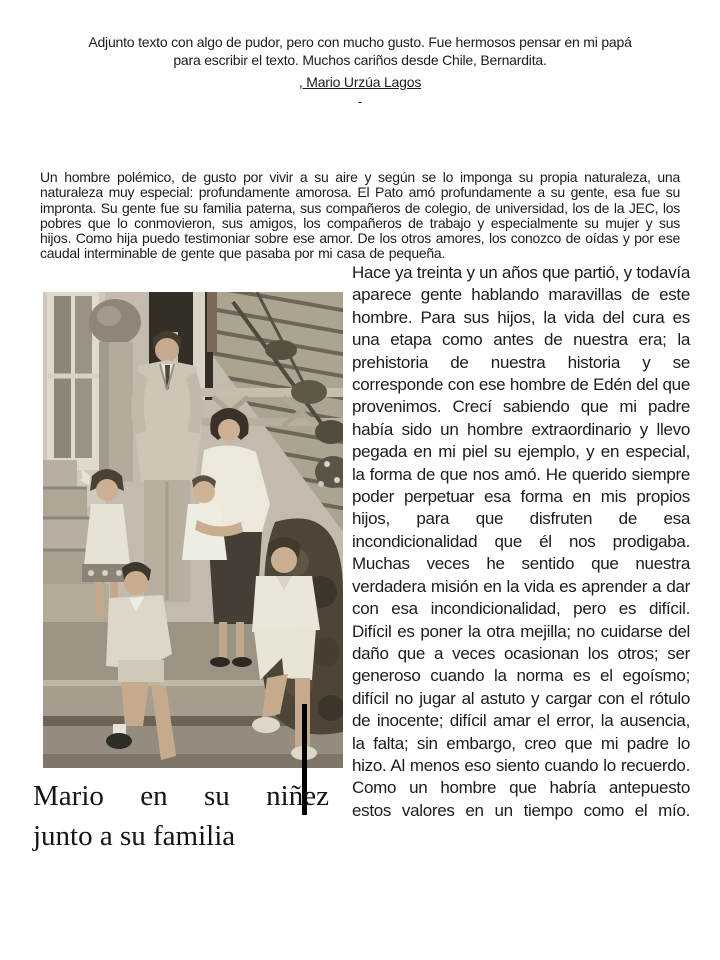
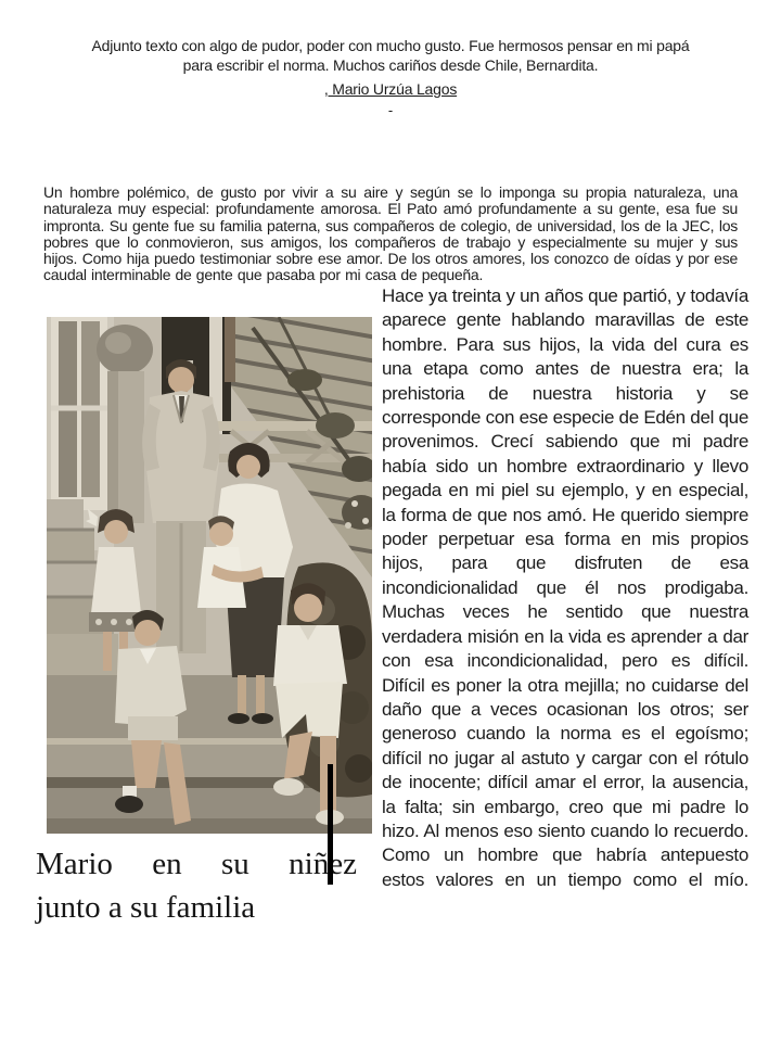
- Adjunto texto con algo de pudor, pero con mucho gusto. Fue hermosos pensar en mi papá
+ Adjunto texto con algo de pudor, poder con mucho gusto. Fue hermosos pensar en mi papá
- para escribir el texto. Muchos cariños desde Chile, Bernardita.
+ para escribir el norma. Muchos cariños desde Chile, Bernardita.
  , Mario Urzúa Lagos
  -
  Un hombre polémico, de gusto por vivir a su aire y según se lo imponga su propia naturaleza, una naturaleza muy especial: profundamente amorosa. El Pato amó profundamente a su gente, esa fue su impronta. Su gente fue su familia paterna, sus compañeros de colegio, de universidad, los de la JEC, los pobres que lo conmovieron, sus amigos, los compañeros de trabajo y especialmente su mujer y sus hijos. Como hija puedo testimoniar sobre ese amor. De los otros amores, los conozco de oídas y por ese caudal interminable de gente que pasaba por mi casa de pequeña.
  Mario en su niñez
  junto a su familia
- Hace ya treinta y un años que partió, y todavía aparece gente hablando maravillas de este hombre. Para sus hijos, la vida del cura es una etapa como antes de nuestra era; la prehistoria de nuestra historia y se corresponde con ese hombre de Edén del que provenimos. Crecí sabiendo que mi padre había sido un hombre extraordinario y llevo pegada en mi piel su ejemplo, y en especial, la forma de que nos amó. He querido siempre poder perpetuar esa forma en mis propios hijos, para que disfruten de esa incondicionalidad que él nos prodigaba. Muchas veces he sentido que nuestra verdadera misión en la vida es aprender a dar con esa incondicionalidad, pero es difícil. Difícil es poner la otra mejilla; no cuidarse del daño que a veces ocasionan los otros; ser generoso cuando la norma es el egoísmo; difícil no jugar al astuto y cargar con el rótulo de inocente; difícil amar el error, la ausencia, la falta; sin embargo, creo que mi padre lo hizo. Al menos eso siento cuando lo recuerdo. Como un hombre que habría antepuesto estos valores en un tiempo como el mío.
+ Hace ya treinta y un años que partió, y todavía aparece gente hablando maravillas de este hombre. Para sus hijos, la vida del cura es una etapa como antes de nuestra era; la prehistoria de nuestra historia y se corresponde con ese especie de Edén del que provenimos. Crecí sabiendo que mi padre había sido un hombre extraordinario y llevo pegada en mi piel su ejemplo, y en especial, la forma de que nos amó. He querido siempre poder perpetuar esa forma en mis propios hijos, para que disfruten de esa incondicionalidad que él nos prodigaba. Muchas veces he sentido que nuestra verdadera misión en la vida es aprender a dar con esa incondicionalidad, pero es difícil. Difícil es poner la otra mejilla; no cuidarse del daño que a veces ocasionan los otros; ser generoso cuando la norma es el egoísmo; difícil no jugar al astuto y cargar con el rótulo de inocente; difícil amar el error, la ausencia, la falta; sin embargo, creo que mi padre lo hizo. Al menos eso siento cuando lo recuerdo. Como un hombre que habría antepuesto estos valores en un tiempo como el mío.
